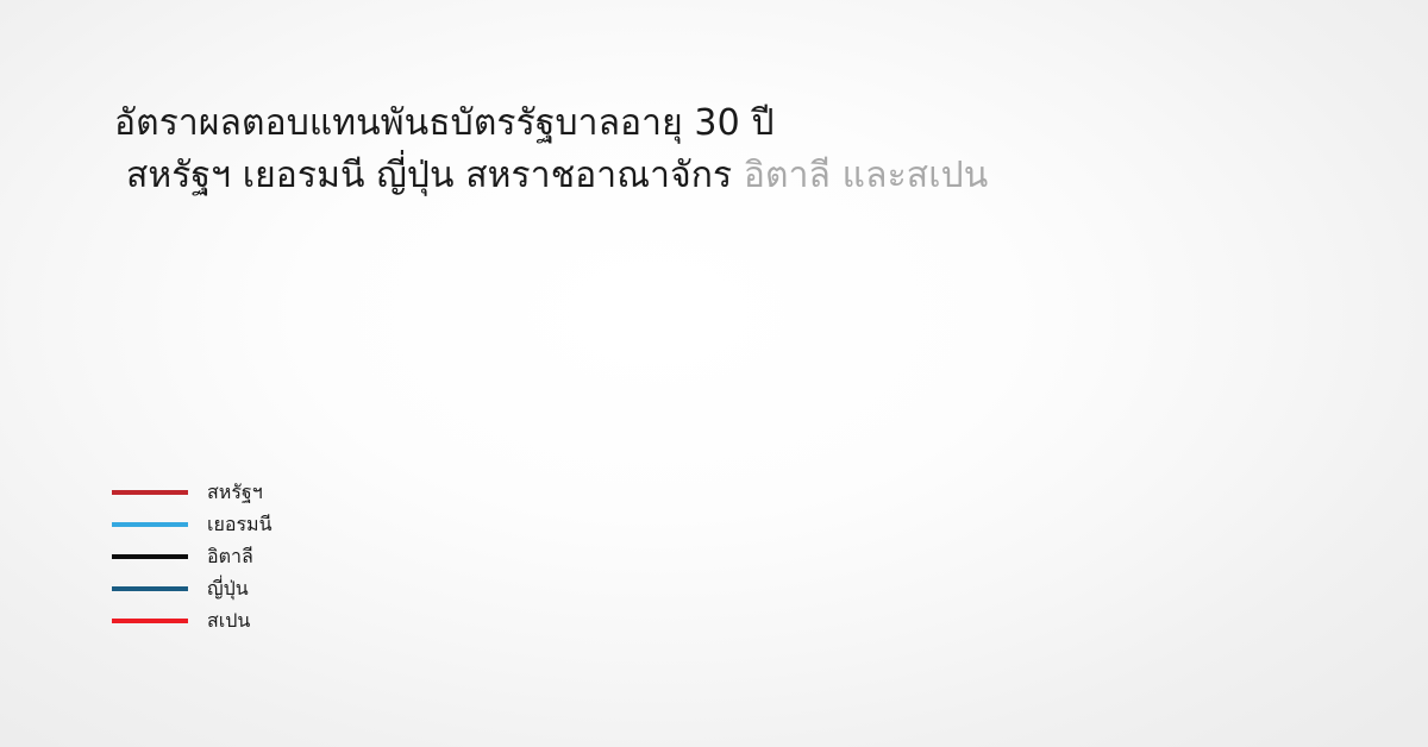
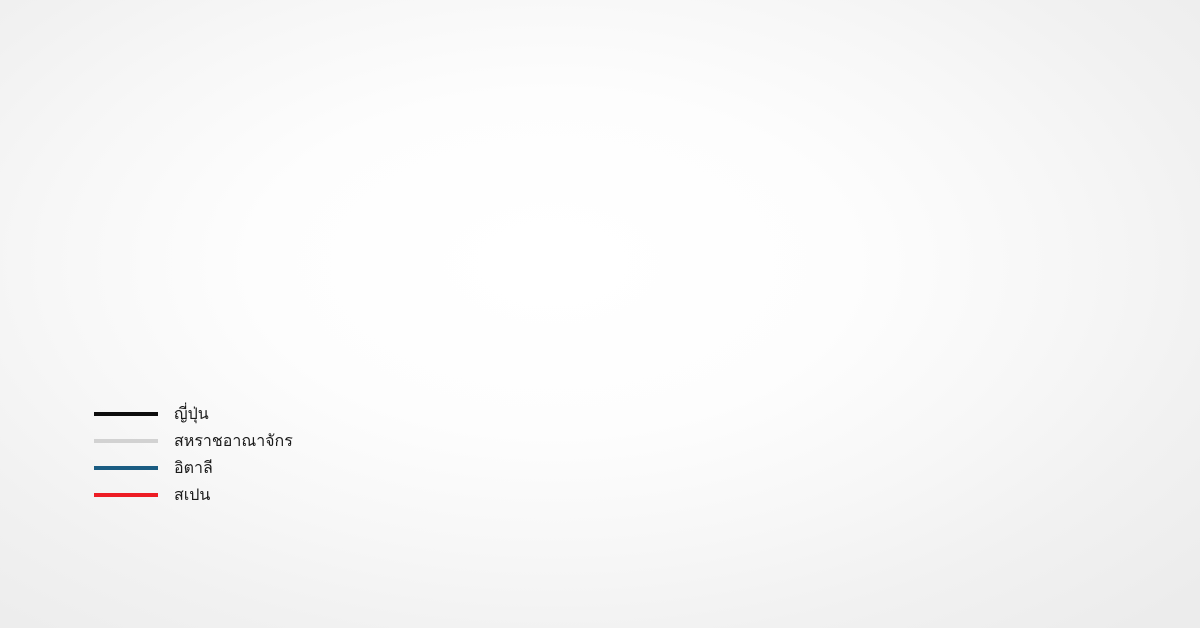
- อัตราผลตอบแทนพันธบัตรรัฐบาลอายุ 30 ปี
- สหรัฐฯ เยอรมนี ญี่ปุ่น สหราชอาณาจักร อิตาลี และสเปน
- สหรัฐฯ
- เยอรมนี
- อิตาลี
+ ญี่ปุ่น
+ สหราชอาณาจักร
- ญี่ปุ่น
+ อิตาลี
  สเปน
